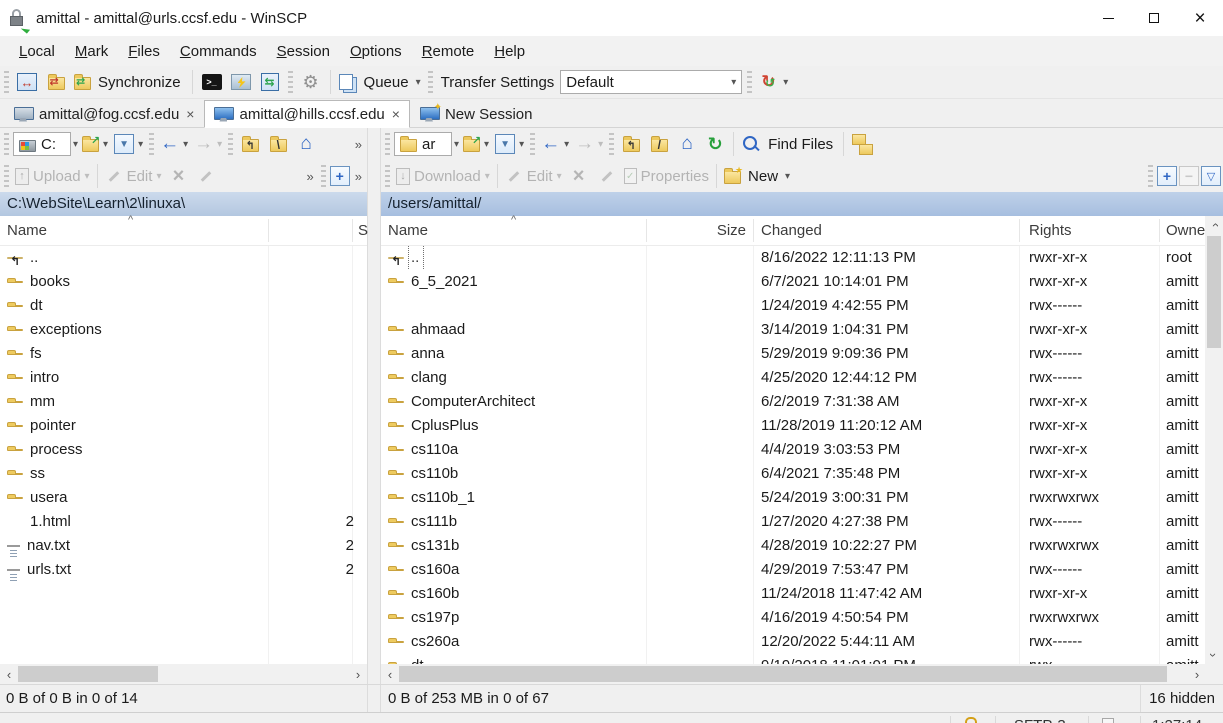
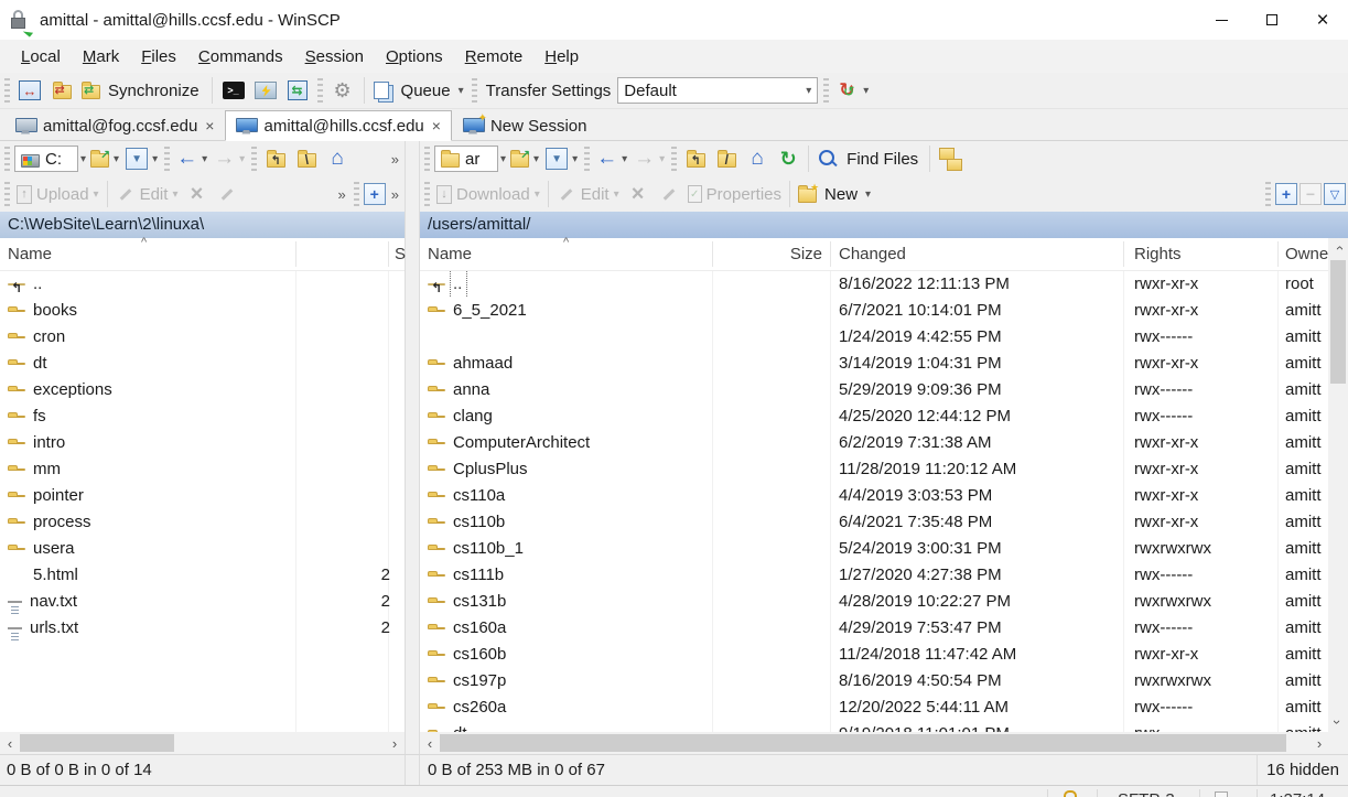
- amittal - amittal@urls.ccsf.edu - WinSCP
+ amittal - amittal@hills.ccsf.edu - WinSCP
  ×
  Local
  Mark
  Files
  Commands
  Session
  Options
  Remote
  Help
  Synchronize
  Queue
  ▾
  Transfer Settings
  Default
  ▾
  ▾
  amittal@fog.ccsf.edu
  amittal@hills.ccsf.edu
  ✦
  New Session
  C:
  ▾
  ▾
  ▾
  ▾
  ▾
  »
  ↑
  Upload
  ▾
  Edit
  ▾
  »
  +
  »
  C:\WebSite\Learn\2\linuxa\
  Name
  ^
  S
  ..
  books
+ cron
  dt
  exceptions
  fs
  intro
  mm
  pointer
  process
- ss
  usera
- 1.html
+ 5.html
  2
  nav.txt
  2
  urls.txt
  2
  ‹
  ›
  ar
  ▾
  ▾
  ▾
  ▾
  ▾
  Find Files
  ↓
  Download
  ▾
  Edit
  ▾
  Properties
  New
  ▾
  +
  −
  ▽
  /users/amittal/
  Name
  ^
  Size
  Changed
  Rights
  Owne
  ..
  8/16/2022 12:11:13 PM
  rwxr-xr-x
  root
  6_5_2021
  6/7/2021 10:14:01 PM
  rwxr-xr-x
  amitt
  1/24/2019 4:42:55 PM
  rwx------
  amitt
  ahmaad
  3/14/2019 1:04:31 PM
  rwxr-xr-x
  amitt
  anna
  5/29/2019 9:09:36 PM
  rwx------
  amitt
  clang
  4/25/2020 12:44:12 PM
  rwx------
  amitt
  ComputerArchitect
  6/2/2019 7:31:38 AM
  rwxr-xr-x
  amitt
  CplusPlus
  11/28/2019 11:20:12 AM
  rwxr-xr-x
  amitt
  cs110a
  4/4/2019 3:03:53 PM
  rwxr-xr-x
  amitt
  cs110b
  6/4/2021 7:35:48 PM
  rwxr-xr-x
  amitt
  cs110b_1
  5/24/2019 3:00:31 PM
  rwxrwxrwx
  amitt
  cs111b
  1/27/2020 4:27:38 PM
  rwx------
  amitt
  cs131b
  4/28/2019 10:22:27 PM
  rwxrwxrwx
  amitt
  cs160a
  4/29/2019 7:53:47 PM
  rwx------
  amitt
  cs160b
  11/24/2018 11:47:42 AM
  rwxr-xr-x
  amitt
  cs197p
- 4/16/2019 4:50:54 PM
+ 8/16/2019 4:50:54 PM
  rwxrwxrwx
  amitt
  cs260a
  12/20/2022 5:44:11 AM
  rwx------
  amitt
  ‹
  ›
  0 B of 0 B in 0 of 14
  0 B of 253 MB in 0 of 67
  16 hidden
